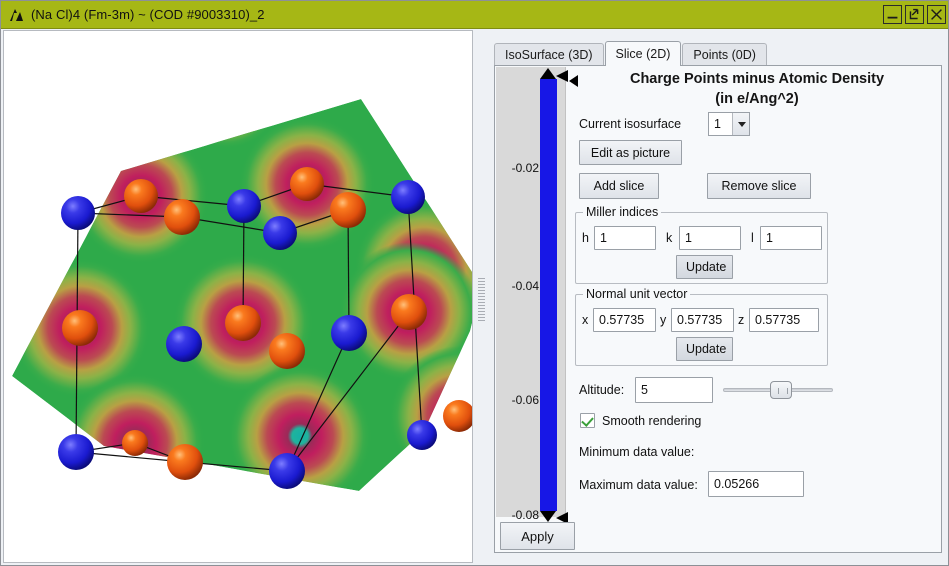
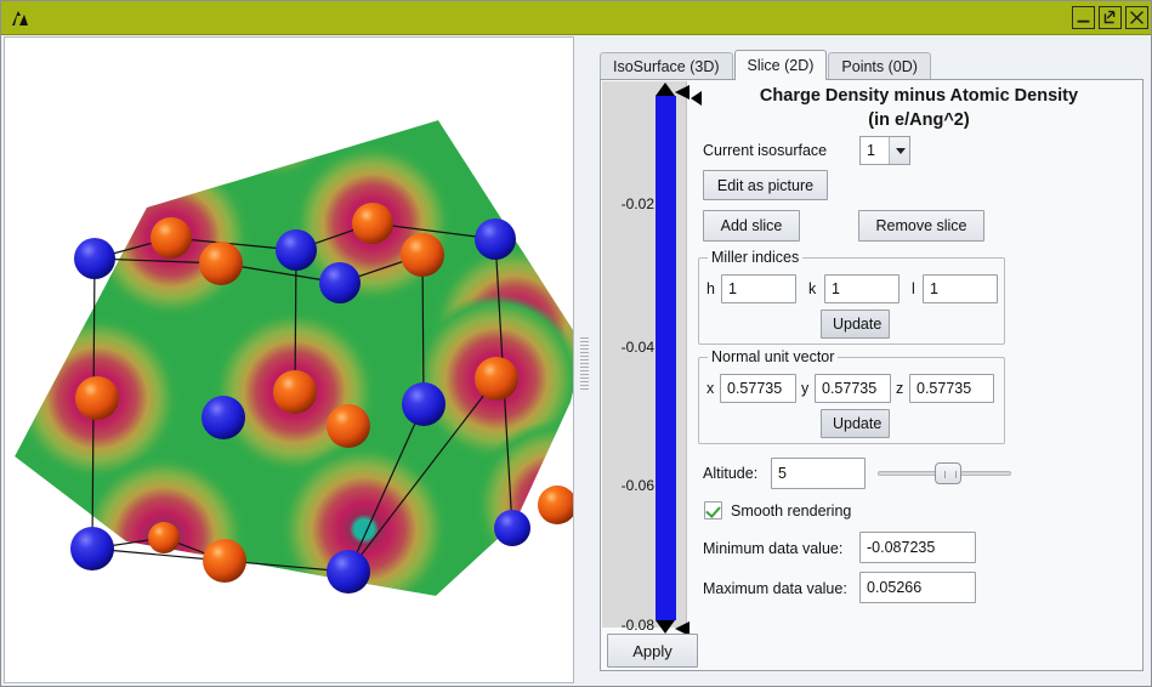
- (Na Cl)4 (Fm-3m) ~ (COD #9003310)_2
  IsoSurface (3D)
  Slice (2D)
  Points (0D)
  -0.02
  -0.04
  -0.06
  -0.08
- Charge Points minus Atomic Density
+ Charge Density minus Atomic Density
  (in e/Ang^2)
  Current isosurface
  1
  Edit as picture
  Add slice
  Remove slice
  Miller indices
  h
  1
  k
  1
  l
  1
  Update
  Normal unit vector
  x
  0.57735
  y
  0.57735
  z
  0.57735
  Update
  Altitude:
  5
  Smooth rendering
  Minimum data value:
+ -0.087235
  Maximum data value:
  0.05266
  Apply
